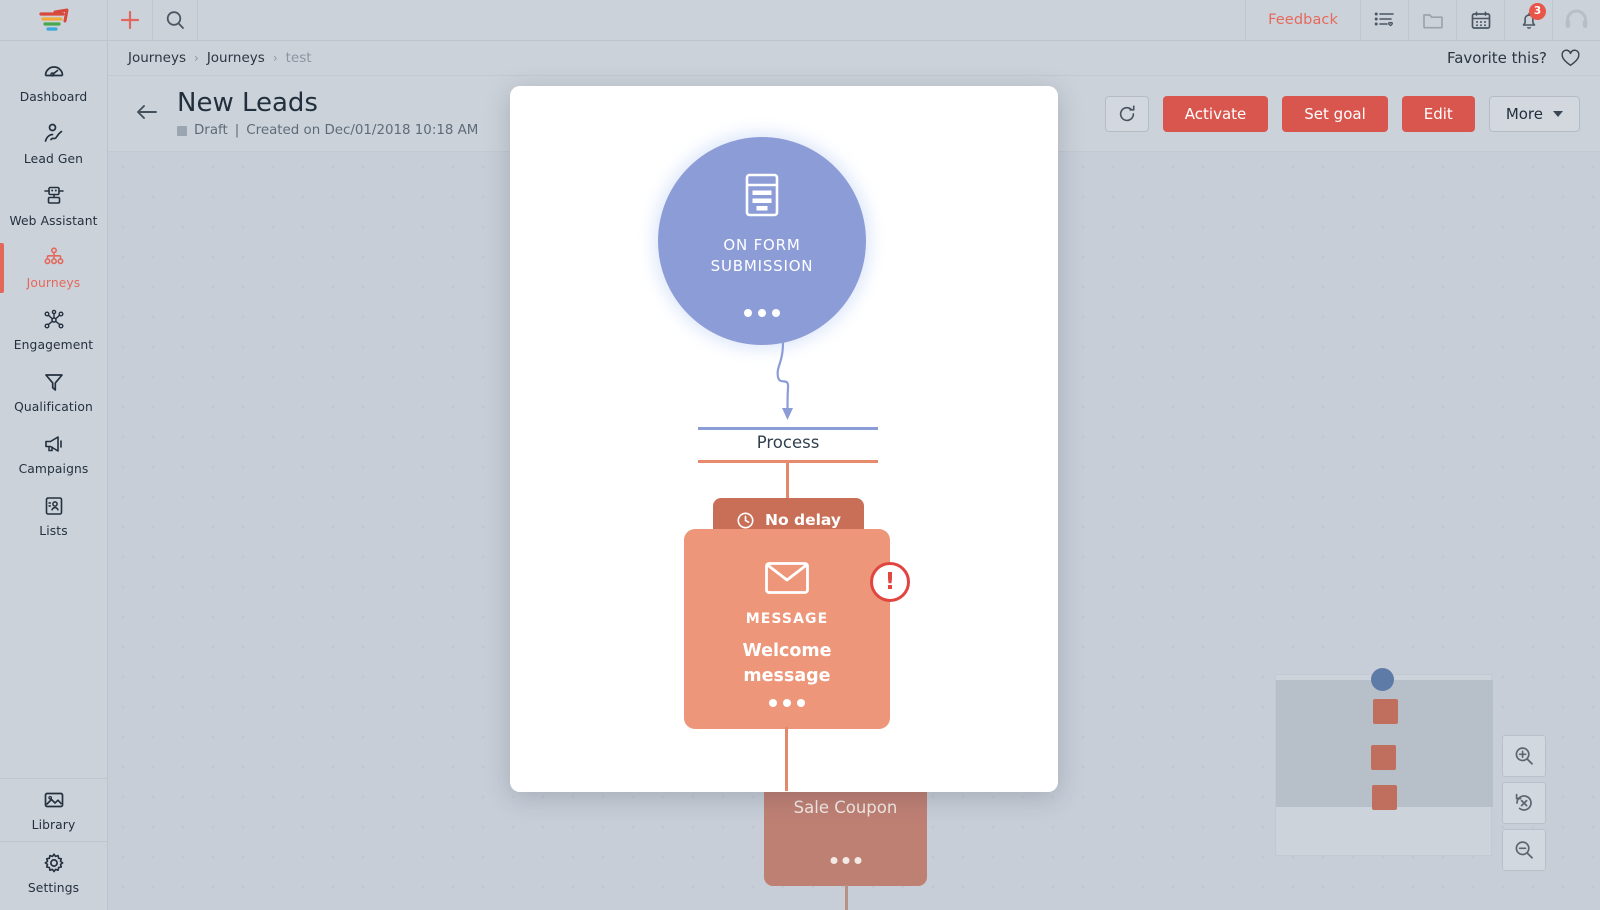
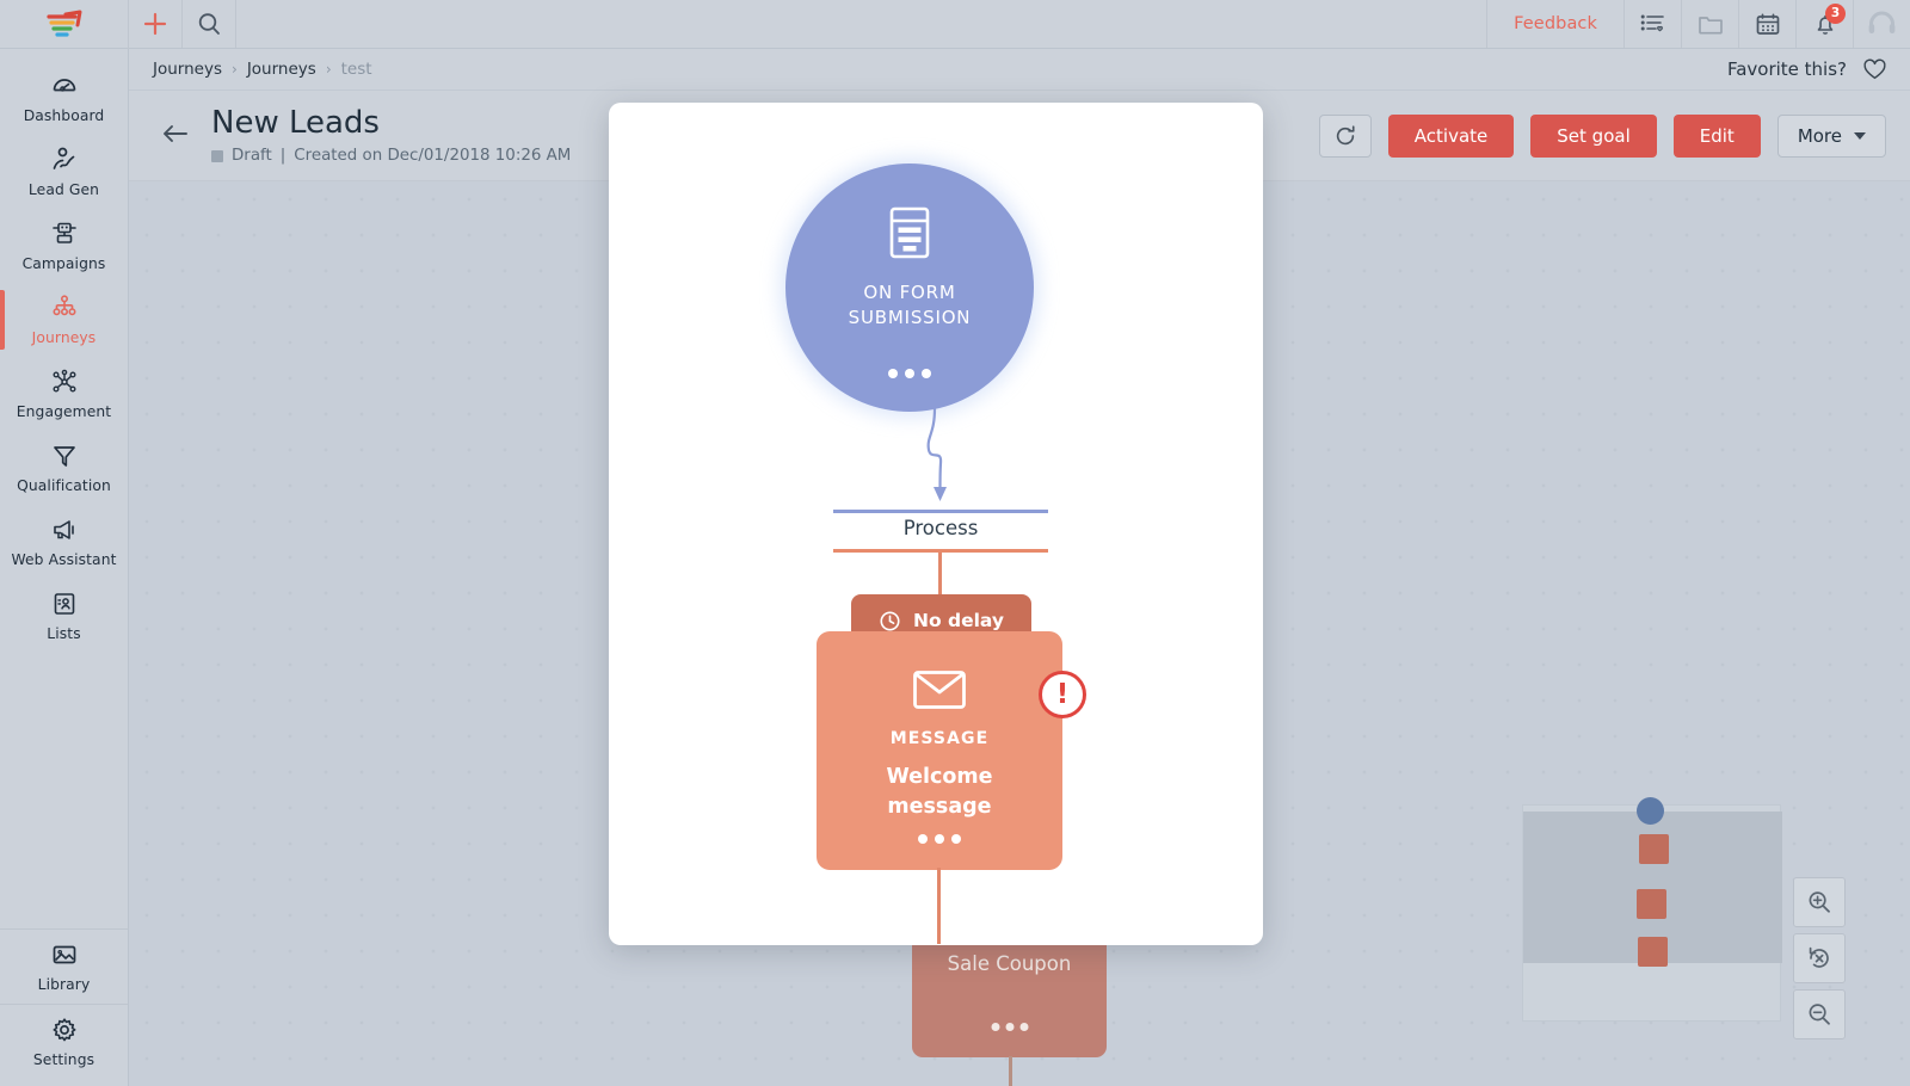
  Feedback
  3
  Dashboard
  Lead Gen
- Web Assistant
+ Campaigns
  Journeys
  Engagement
  Qualification
- Campaigns
+ Web Assistant
  Lists
  Library
  Settings
  Journeys
  ›
  Journeys
  ›
  test
  Favorite this?
  New Leads
  Draft
  |
- Created on Dec/01/2018 10:18 AM
+ Created on Dec/01/2018 10:26 AM
  Activate
  Set goal
  Edit
  More
  Sale Coupon
  ON FORM
  SUBMISSION
  Process
  No delay
  MESSAGE
  Welcome
  message
  !
